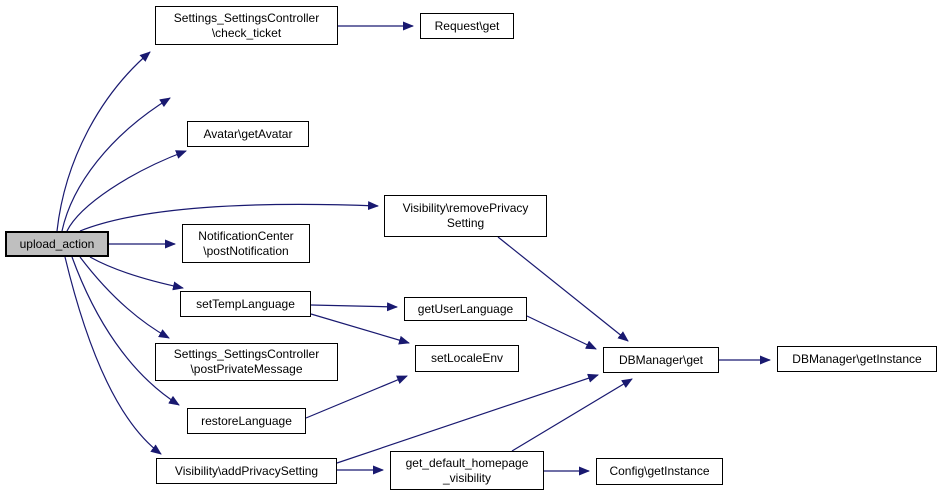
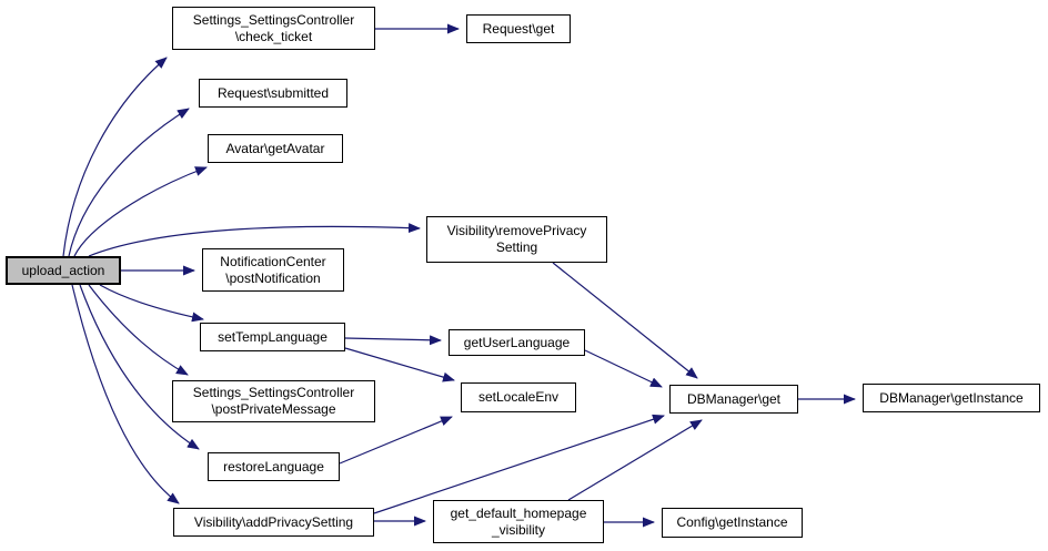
  upload_action
  Settings_SettingsController
  \check_ticket
  Request\get
+ Request\submitted
  Avatar\getAvatar
  Visibility\removePrivacy
  Setting
  NotificationCenter
  \postNotification
  setTempLanguage
  getUserLanguage
  Settings_SettingsController
  \postPrivateMessage
  setLocaleEnv
  DBManager\get
  DBManager\getInstance
  restoreLanguage
  Visibility\addPrivacySetting
  get_default_homepage
  _visibility
  Config\getInstance
